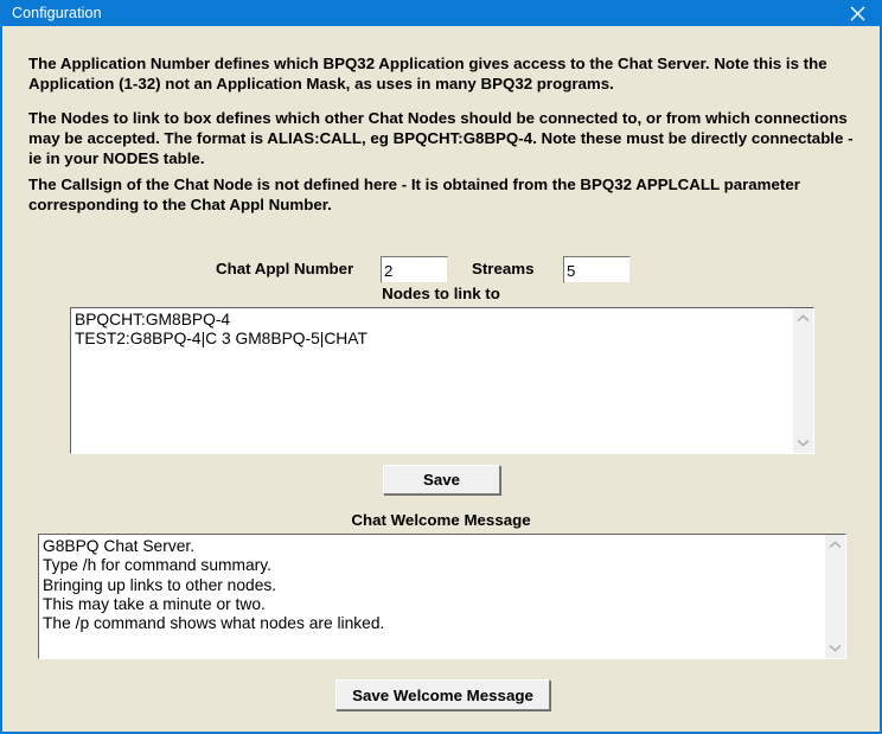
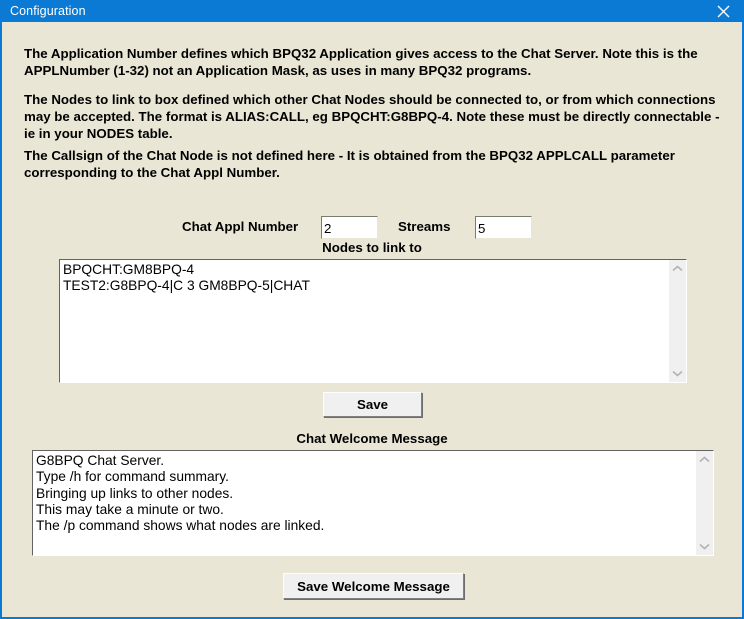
  Configuration
- The Application Number defines which BPQ32 Application gives access to the Chat Server. Note this is the Application (1-32) not an Application Mask, as uses in many BPQ32 programs.
+ The Application Number defines which BPQ32 Application gives access to the Chat Server. Note this is the APPLNumber (1-32) not an Application Mask, as uses in many BPQ32 programs.
- The Nodes to link to box defines which other Chat Nodes should be connected to, or from which connections may be accepted. The format is ALIAS:CALL, eg BPQCHT:G8BPQ-4. Note these must be directly connectable - ie in your NODES table.
+ The Nodes to link to box defined which other Chat Nodes should be connected to, or from which connections may be accepted. The format is ALIAS:CALL, eg BPQCHT:G8BPQ-4. Note these must be directly connectable - ie in your NODES table.
  The Callsign of the Chat Node is not defined here - It is obtained from the BPQ32 APPLCALL parameter corresponding to the Chat Appl Number.
  Chat Appl Number
  2
  Streams
  5
  Nodes to link to
  BPQCHT:GM8BPQ-4
  TEST2:G8BPQ-4|C 3 GM8BPQ-5|CHAT
  Save
  Chat Welcome Message
  G8BPQ Chat Server.
  Type /h for command summary.
  Bringing up links to other nodes.
  This may take a minute or two.
  The /p command shows what nodes are linked.
  Save Welcome Message
